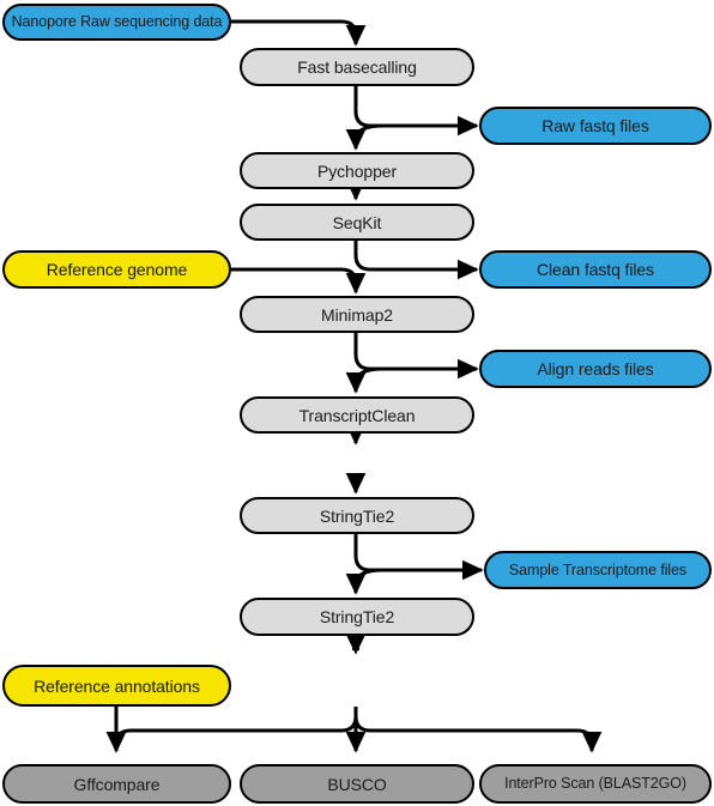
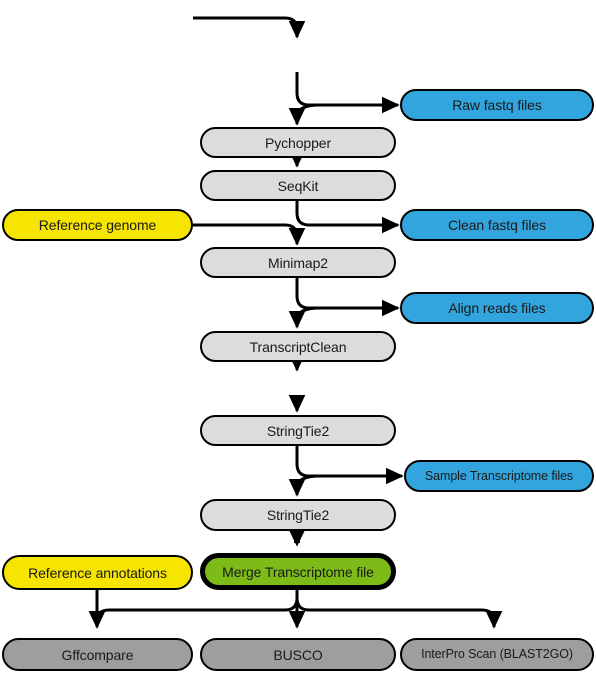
- Nanopore Raw sequencing data
- Fast basecalling
  Raw fastq files
  Pychopper
  SeqKit
  Reference genome
  Clean fastq files
  Minimap2
  Align reads files
  TranscriptClean
  StringTie2
  Sample Transcriptome files
  StringTie2
  Reference annotations
+ Merge Transcriptome file
  Gffcompare
  BUSCO
  InterPro Scan (BLAST2GO)
